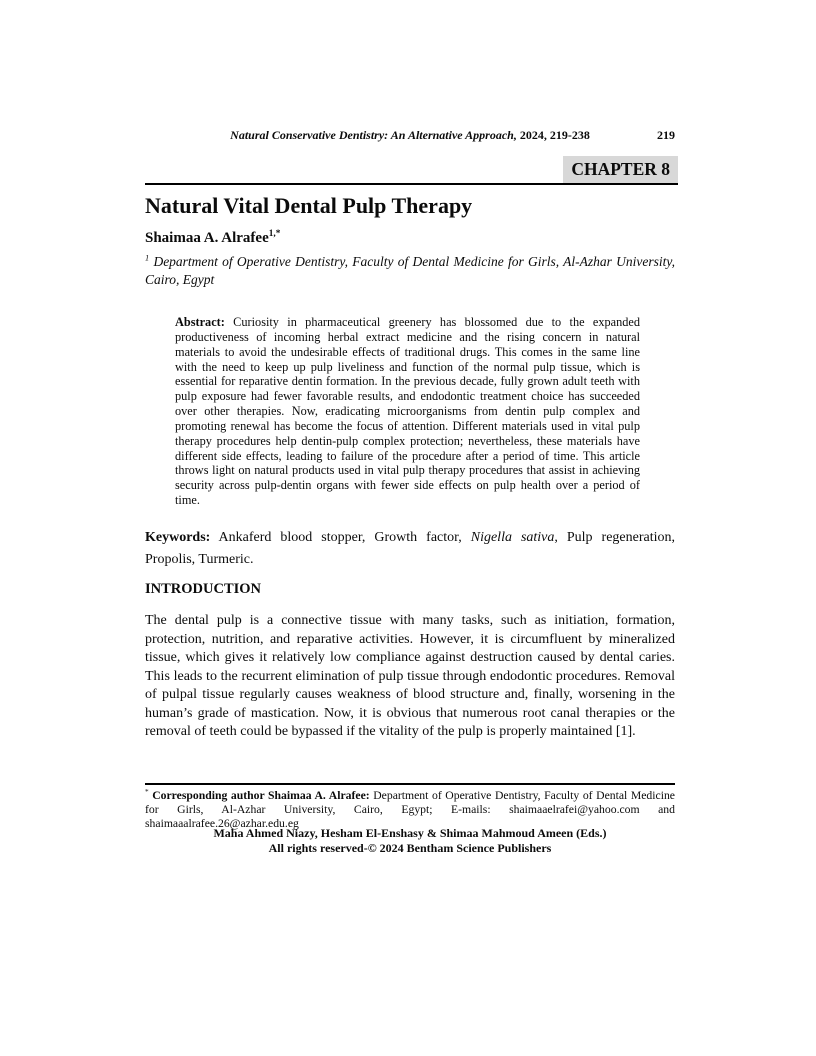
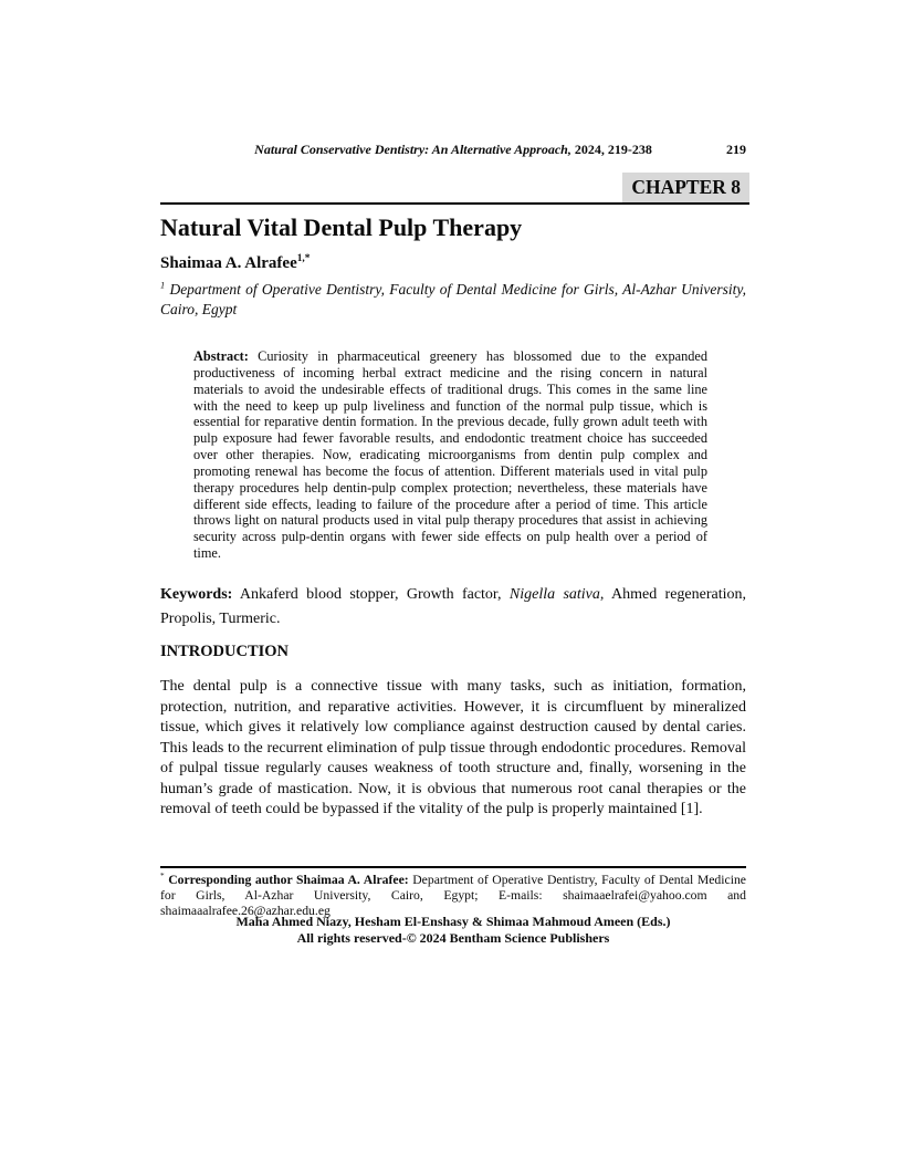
  Natural Conservative Dentistry: An Alternative Approach, 2024, 219-238
  219
  CHAPTER 8
  Natural Vital Dental Pulp Therapy
  Shaimaa A. Alrafee1,*
  1 Department of Operative Dentistry, Faculty of Dental Medicine for Girls, Al-Azhar University, Cairo, Egypt
  Abstract: Curiosity in pharmaceutical greenery has blossomed due to the expanded productiveness of incoming herbal extract medicine and the rising concern in natural materials to avoid the undesirable effects of traditional drugs. This comes in the same line with the need to keep up pulp liveliness and function of the normal pulp tissue, which is essential for reparative dentin formation. In the previous decade, fully grown adult teeth with pulp exposure had fewer favorable results, and endodontic treatment choice has succeeded over other therapies. Now, eradicating microorganisms from dentin pulp complex and promoting renewal has become the focus of attention. Different materials used in vital pulp therapy procedures help dentin-pulp complex protection; nevertheless, these materials have different side effects, leading to failure of the procedure after a period of time. This article throws light on natural products used in vital pulp therapy procedures that assist in achieving security across pulp-dentin organs with fewer side effects on pulp health over a period of time.
- Keywords: Ankaferd blood stopper, Growth factor, Nigella sativa, Pulp regeneration, Propolis, Turmeric.
+ Keywords: Ankaferd blood stopper, Growth factor, Nigella sativa, Ahmed regeneration, Propolis, Turmeric.
  INTRODUCTION
- The dental pulp is a connective tissue with many tasks, such as initiation, formation, protection, nutrition, and reparative activities. However, it is circumfluent by mineralized tissue, which gives it relatively low compliance against destruction caused by dental caries. This leads to the recurrent elimination of pulp tissue through endodontic procedures. Removal of pulpal tissue regularly causes weakness of blood structure and, finally, worsening in the human’s grade of mastication. Now, it is obvious that numerous root canal therapies or the removal of teeth could be bypassed if the vitality of the pulp is properly maintained [1].
+ The dental pulp is a connective tissue with many tasks, such as initiation, formation, protection, nutrition, and reparative activities. However, it is circumfluent by mineralized tissue, which gives it relatively low compliance against destruction caused by dental caries. This leads to the recurrent elimination of pulp tissue through endodontic procedures. Removal of pulpal tissue regularly causes weakness of tooth structure and, finally, worsening in the human’s grade of mastication. Now, it is obvious that numerous root canal therapies or the removal of teeth could be bypassed if the vitality of the pulp is properly maintained [1].
  * Corresponding author Shaimaa A. Alrafee: Department of Operative Dentistry, Faculty of Dental Medicine for Girls, Al-Azhar University, Cairo, Egypt; E-mails: shaimaaelrafei@yahoo.com and shaimaaalrafee.26@azhar.edu.eg
  Maha Ahmed Niazy, Hesham El-Enshasy & Shimaa Mahmoud Ameen (Eds.)
  All rights reserved-© 2024 Bentham Science Publishers
